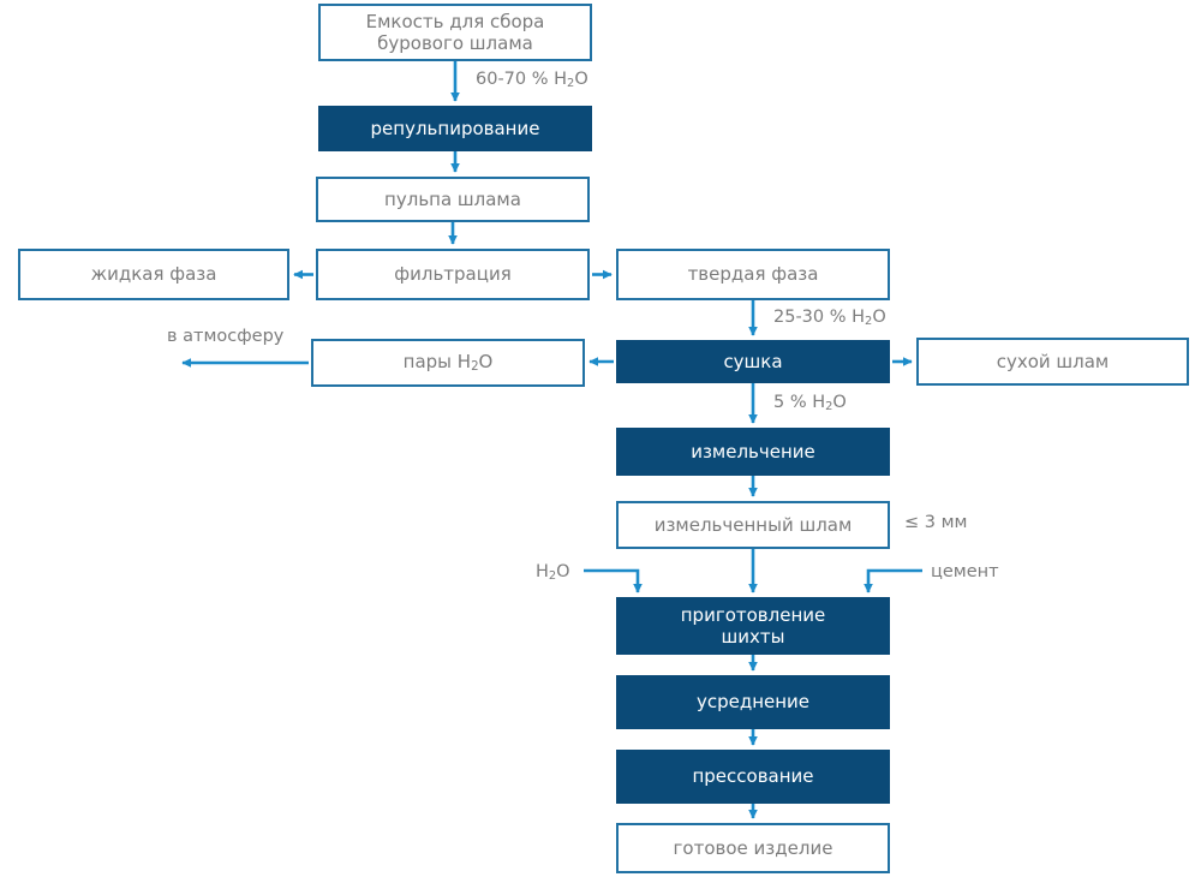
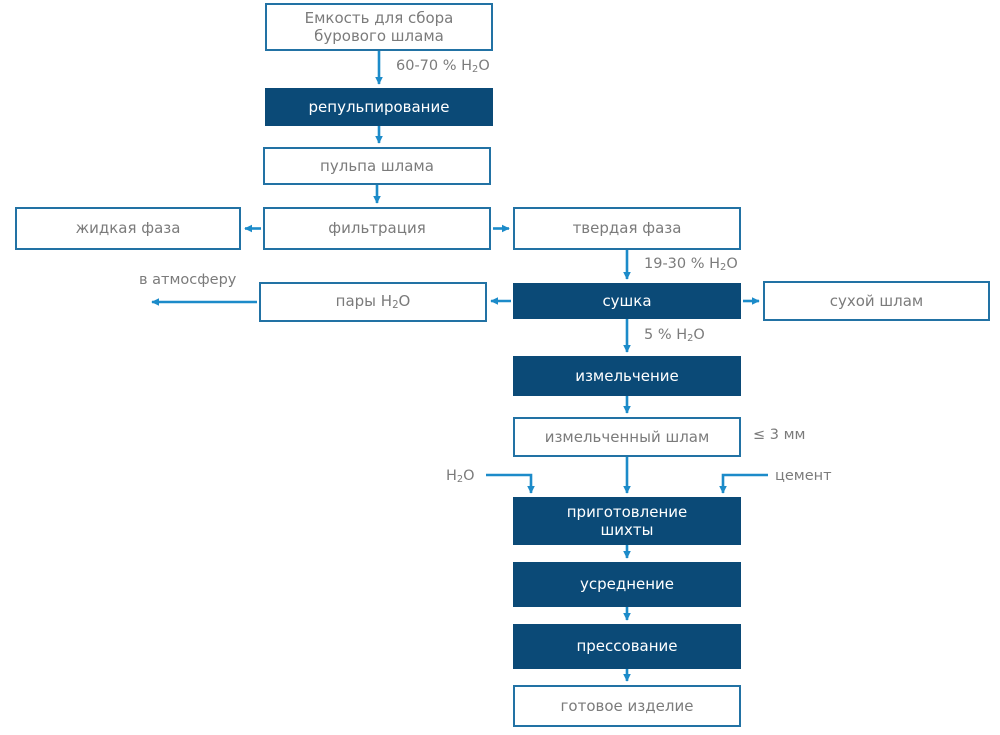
  Емкость для сбора
  бурового шлама
  репульпирование
  пульпа шлама
  фильтрация
  жидкая фаза
  твердая фаза
  пары H2O
  сушка
  сухой шлам
  измельчение
  измельченный шлам
  приготовление
  шихты
  усреднение
  прессование
  готовое изделие
  60-70 % H2O
- 25-30 % H2O
+ 19-30 % H2O
  5 % H2O
  ≤ 3 мм
  в атмосферу
  H2O
  цемент
